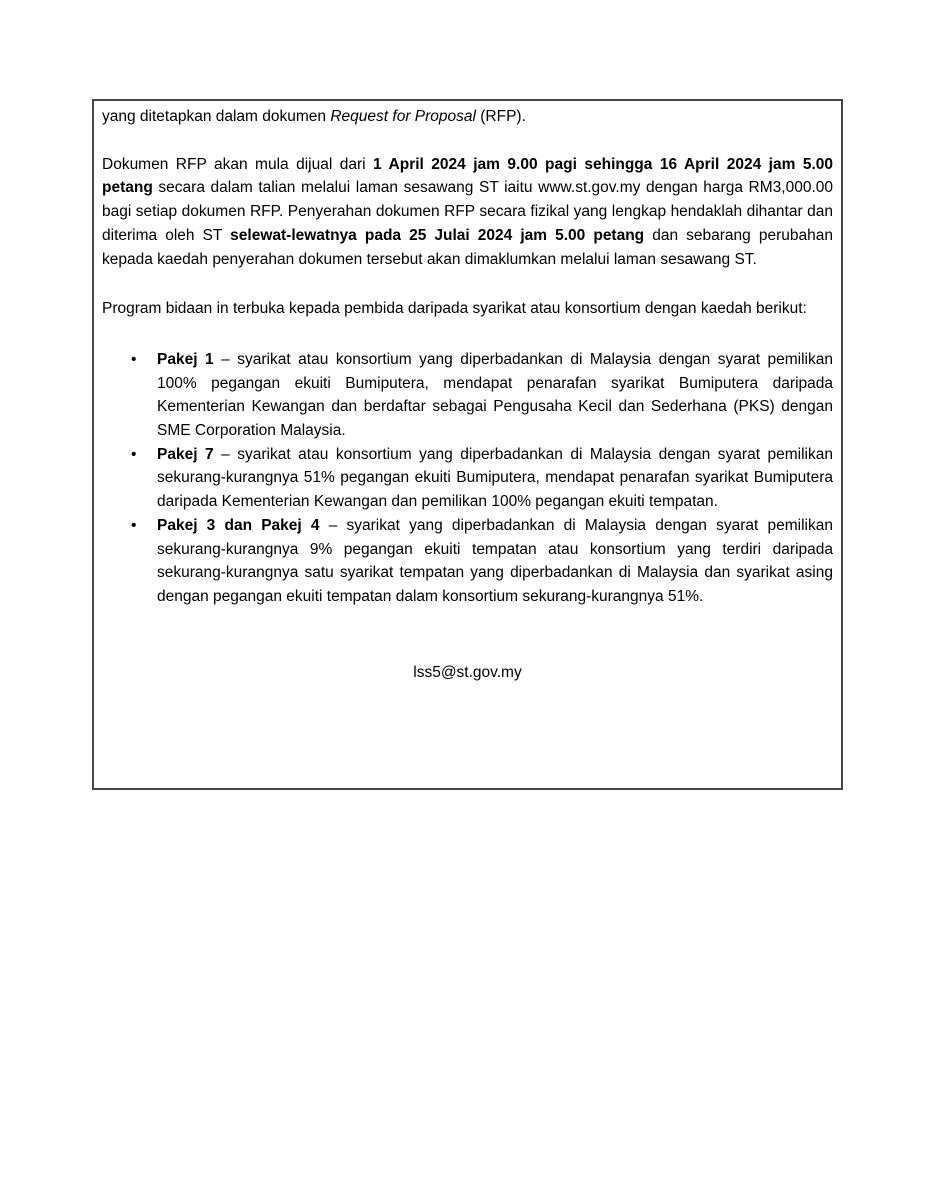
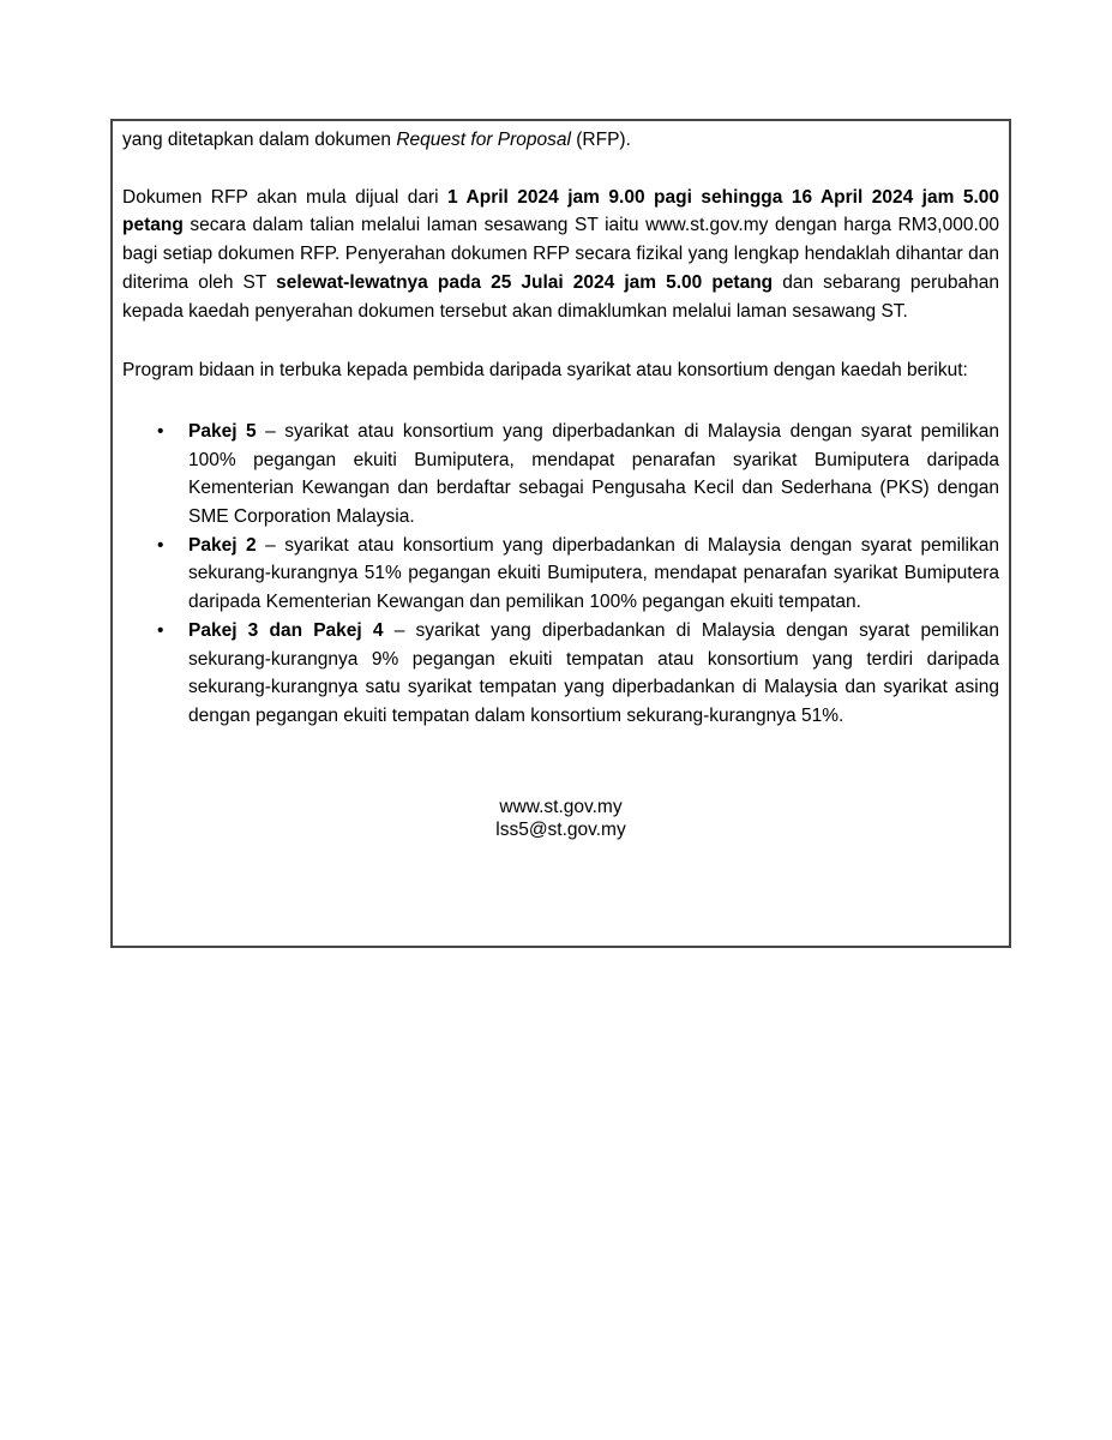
  yang ditetapkan dalam dokumen Request for Proposal (RFP).
  Dokumen RFP akan mula dijual dari 1 April 2024 jam 9.00 pagi sehingga 16 April 2024 jam 5.00 petang secara dalam talian melalui laman sesawang ST iaitu www.st.gov.my dengan harga RM3,000.00 bagi setiap dokumen RFP. Penyerahan dokumen RFP secara fizikal yang lengkap hendaklah dihantar dan diterima oleh ST selewat-lewatnya pada 25 Julai 2024 jam 5.00 petang dan sebarang perubahan kepada kaedah penyerahan dokumen tersebut akan dimaklumkan melalui laman sesawang ST.
  Program bidaan in terbuka kepada pembida daripada syarikat atau konsortium dengan kaedah berikut:
  •
- Pakej 1 – syarikat atau konsortium yang diperbadankan di Malaysia dengan syarat pemilikan 100% pegangan ekuiti Bumiputera, mendapat penarafan syarikat Bumiputera daripada Kementerian Kewangan dan berdaftar sebagai Pengusaha Kecil dan Sederhana (PKS) dengan SME Corporation Malaysia.
+ Pakej 5 – syarikat atau konsortium yang diperbadankan di Malaysia dengan syarat pemilikan 100% pegangan ekuiti Bumiputera, mendapat penarafan syarikat Bumiputera daripada Kementerian Kewangan dan berdaftar sebagai Pengusaha Kecil dan Sederhana (PKS) dengan SME Corporation Malaysia.
  •
- Pakej 7 – syarikat atau konsortium yang diperbadankan di Malaysia dengan syarat pemilikan sekurang-kurangnya 51% pegangan ekuiti Bumiputera, mendapat penarafan syarikat Bumiputera daripada Kementerian Kewangan dan pemilikan 100% pegangan ekuiti tempatan.
+ Pakej 2 – syarikat atau konsortium yang diperbadankan di Malaysia dengan syarat pemilikan sekurang-kurangnya 51% pegangan ekuiti Bumiputera, mendapat penarafan syarikat Bumiputera daripada Kementerian Kewangan dan pemilikan 100% pegangan ekuiti tempatan.
  •
  Pakej 3 dan Pakej 4 – syarikat yang diperbadankan di Malaysia dengan syarat pemilikan sekurang-kurangnya 9% pegangan ekuiti tempatan atau konsortium yang terdiri daripada sekurang-kurangnya satu syarikat tempatan yang diperbadankan di Malaysia dan syarikat asing dengan pegangan ekuiti tempatan dalam konsortium sekurang-kurangnya 51%.
+ www.st.gov.my
  lss5@st.gov.my
